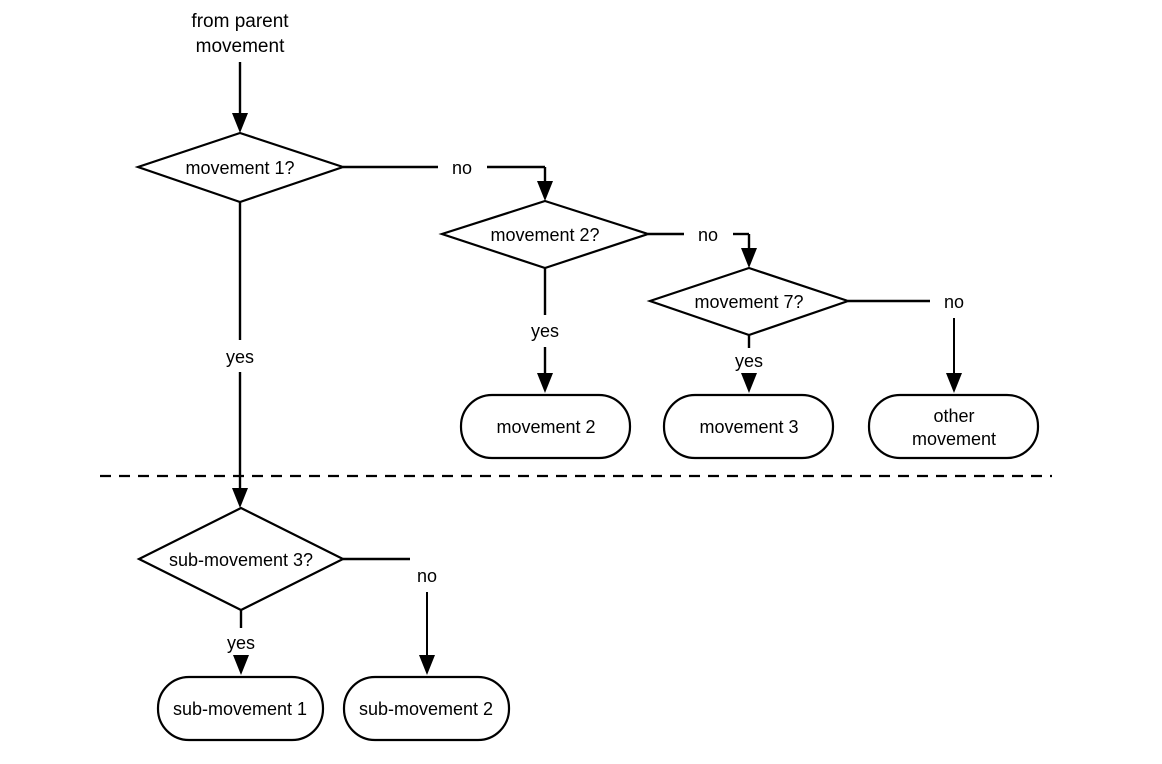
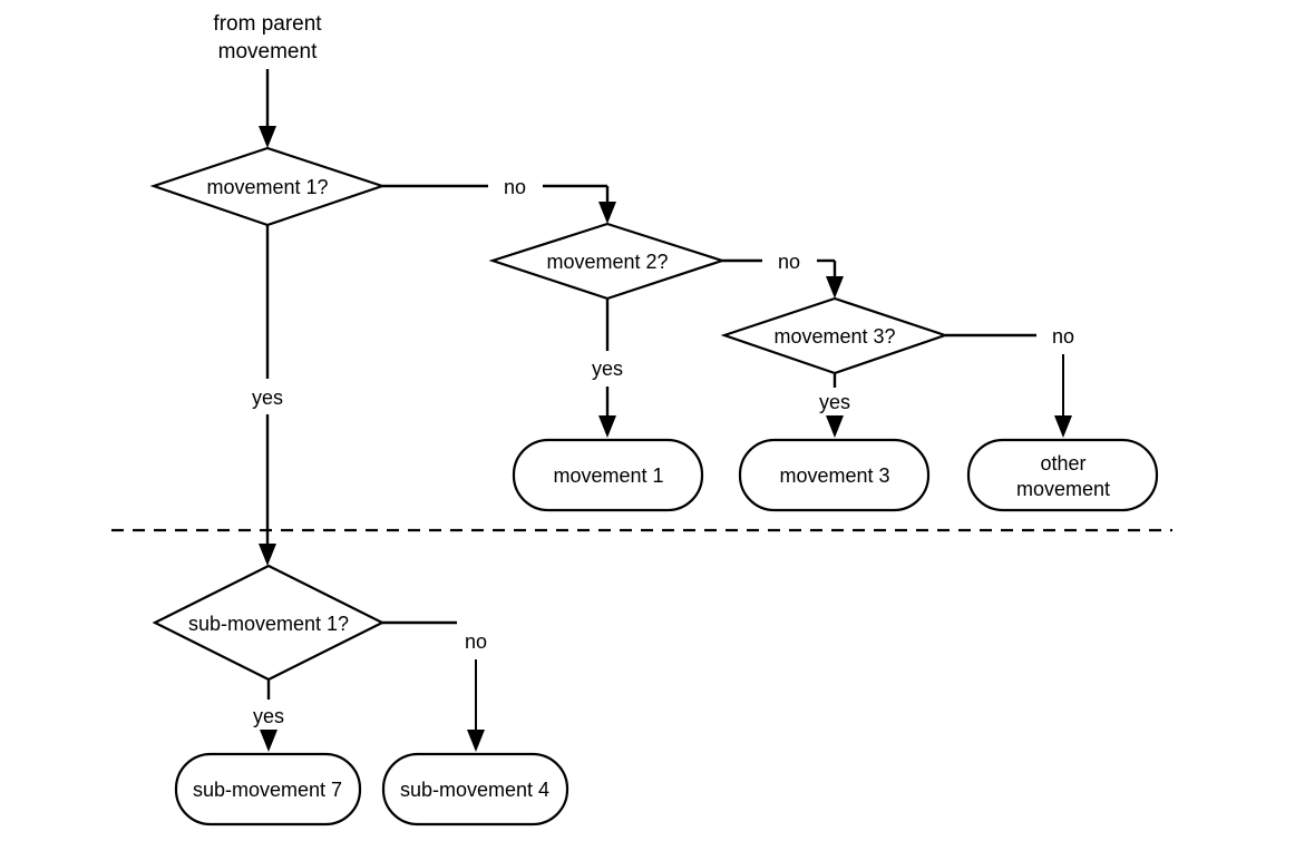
  from parent
  movement
  movement 1?
  no
  yes
  movement 2?
  no
  yes
- movement 7?
+ movement 3?
  no
  yes
- movement 2
+ movement 1
  movement 3
  other
  movement
- sub-movement 3?
+ sub-movement 1?
  no
  yes
- sub-movement 1
+ sub-movement 7
- sub-movement 2
+ sub-movement 4
